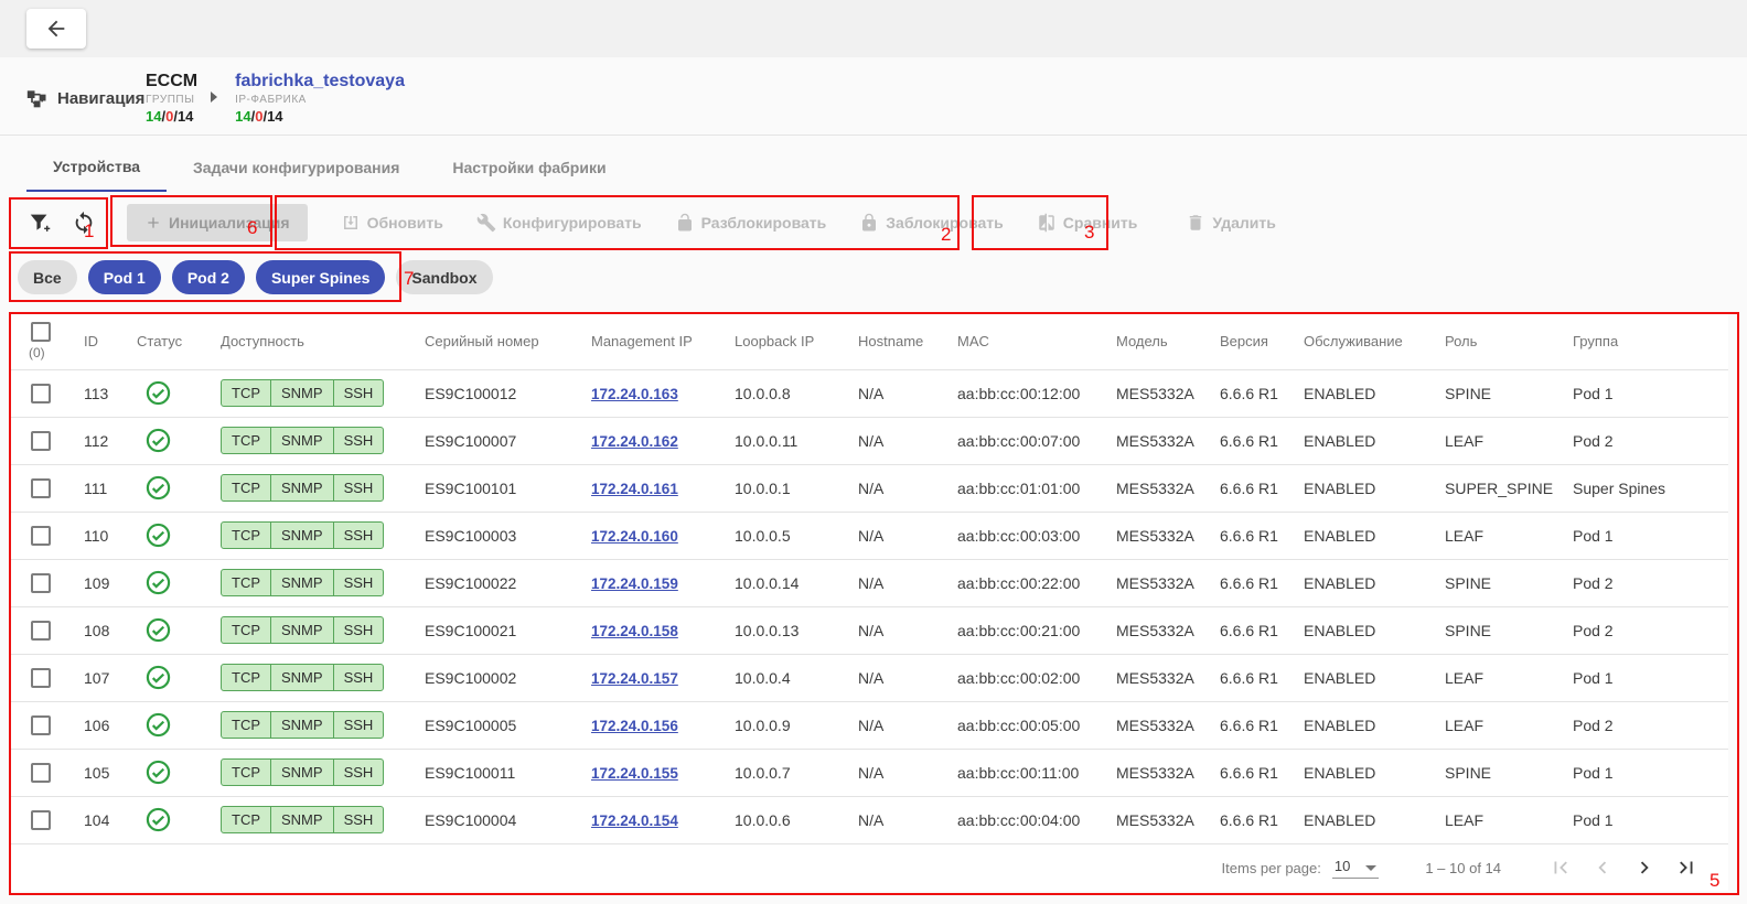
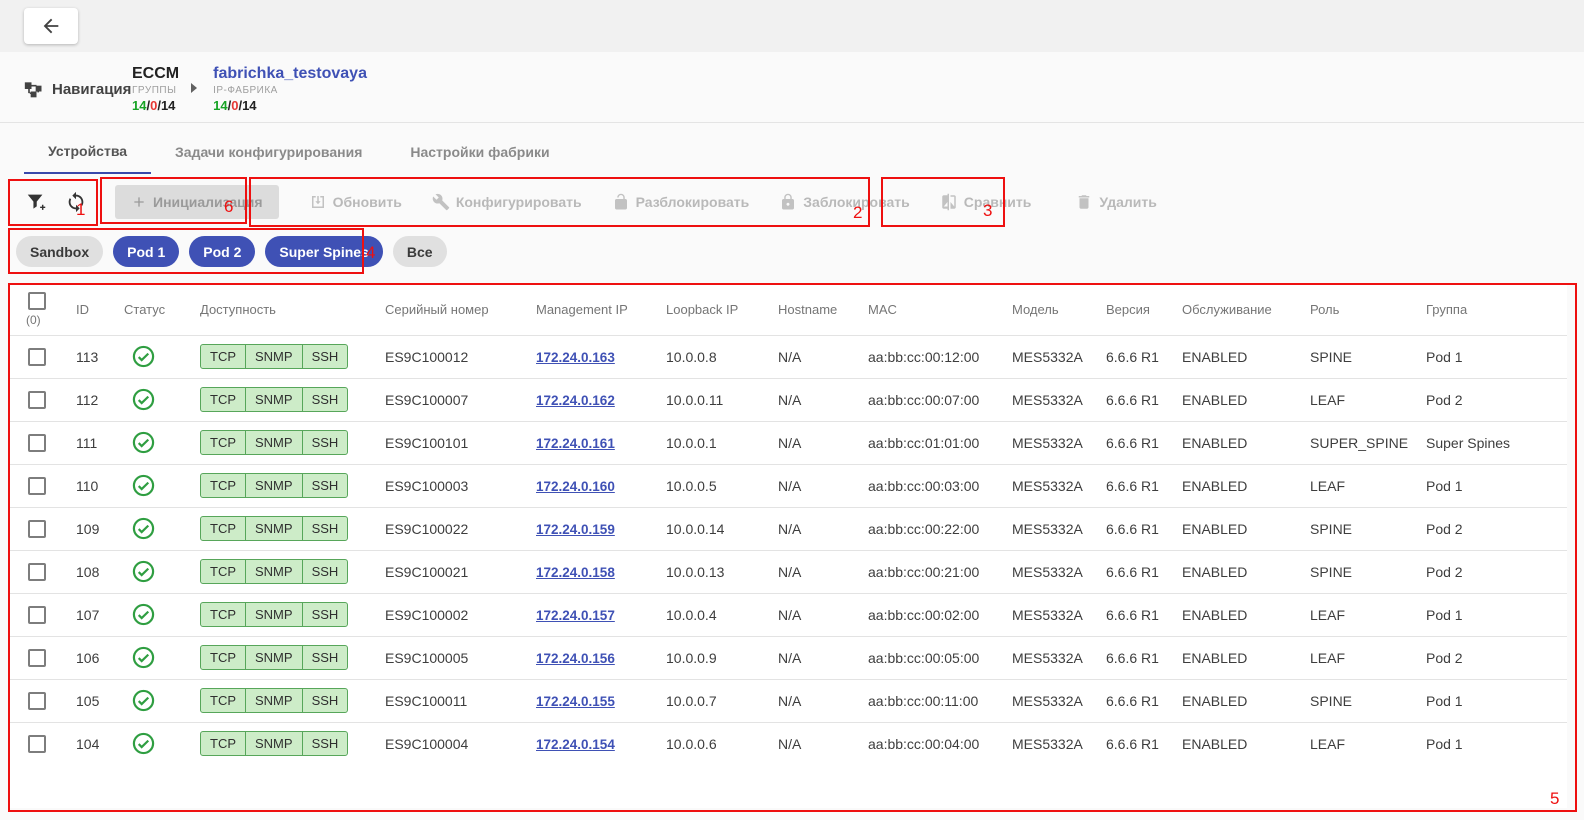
  Навигация
  ECCM
  ГРУППЫ
  14/0/14
  fabrichka_testovaya
  IP-ФАБРИКА
  14/0/14
  Устройства
  Задачи конфигурирования
  Настройки фабрики
  Инициализация
  Обновить
  Конфигурировать
  Разблокировать
  Заблокировать
  Сравнить
  Удалить
- Все
+ Sandbox
  Pod 1
  Pod 2
  Super Spines
- Sandbox
+ Все
  (0)	ID	Статус	Доступность	Серийный номер	Management IP	Loopback IP	Hostname	MAC	Модель	Версия	Обслуживание	Роль	Группа
  	113		TCP SNMP SSH	ES9C100012	172.24.0.163	10.0.0.8	N/A	aa:bb:cc:00:12:00	MES5332A	6.6.6 R1	ENABLED	SPINE	Pod 1
  	112		TCP SNMP SSH	ES9C100007	172.24.0.162	10.0.0.11	N/A	aa:bb:cc:00:07:00	MES5332A	6.6.6 R1	ENABLED	LEAF	Pod 2
  	111		TCP SNMP SSH	ES9C100101	172.24.0.161	10.0.0.1	N/A	aa:bb:cc:01:01:00	MES5332A	6.6.6 R1	ENABLED	SUPER_SPINE	Super Spines
  	110		TCP SNMP SSH	ES9C100003	172.24.0.160	10.0.0.5	N/A	aa:bb:cc:00:03:00	MES5332A	6.6.6 R1	ENABLED	LEAF	Pod 1
  	109		TCP SNMP SSH	ES9C100022	172.24.0.159	10.0.0.14	N/A	aa:bb:cc:00:22:00	MES5332A	6.6.6 R1	ENABLED	SPINE	Pod 2
  	108		TCP SNMP SSH	ES9C100021	172.24.0.158	10.0.0.13	N/A	aa:bb:cc:00:21:00	MES5332A	6.6.6 R1	ENABLED	SPINE	Pod 2
  	107		TCP SNMP SSH	ES9C100002	172.24.0.157	10.0.0.4	N/A	aa:bb:cc:00:02:00	MES5332A	6.6.6 R1	ENABLED	LEAF	Pod 1
  	106		TCP SNMP SSH	ES9C100005	172.24.0.156	10.0.0.9	N/A	aa:bb:cc:00:05:00	MES5332A	6.6.6 R1	ENABLED	LEAF	Pod 2
  	105		TCP SNMP SSH	ES9C100011	172.24.0.155	10.0.0.7	N/A	aa:bb:cc:00:11:00	MES5332A	6.6.6 R1	ENABLED	SPINE	Pod 1
  	104		TCP SNMP SSH	ES9C100004	172.24.0.154	10.0.0.6	N/A	aa:bb:cc:00:04:00	MES5332A	6.6.6 R1	ENABLED	LEAF	Pod 1
- Items per page:
- 10
- 1 – 10 of 14
  1
  6
  2
  3
- 7
+ 4
  5
